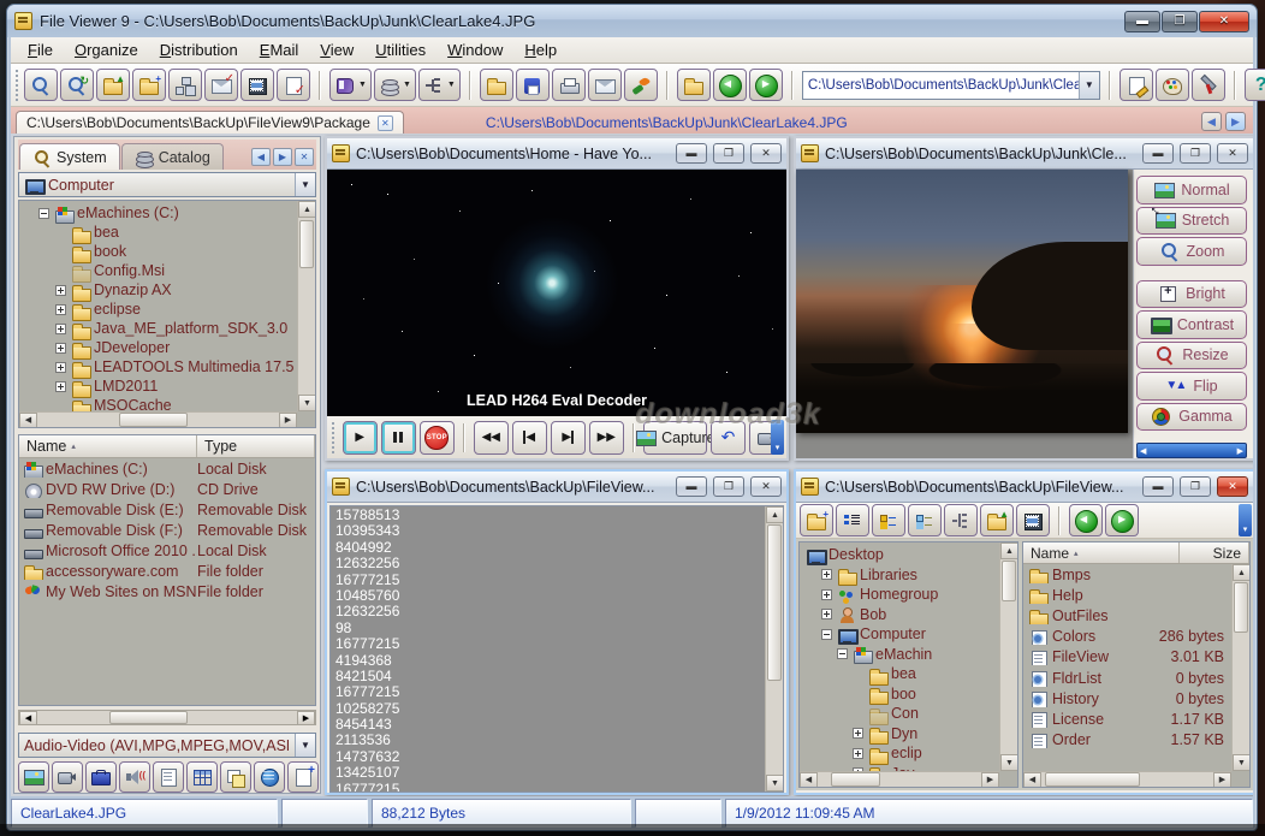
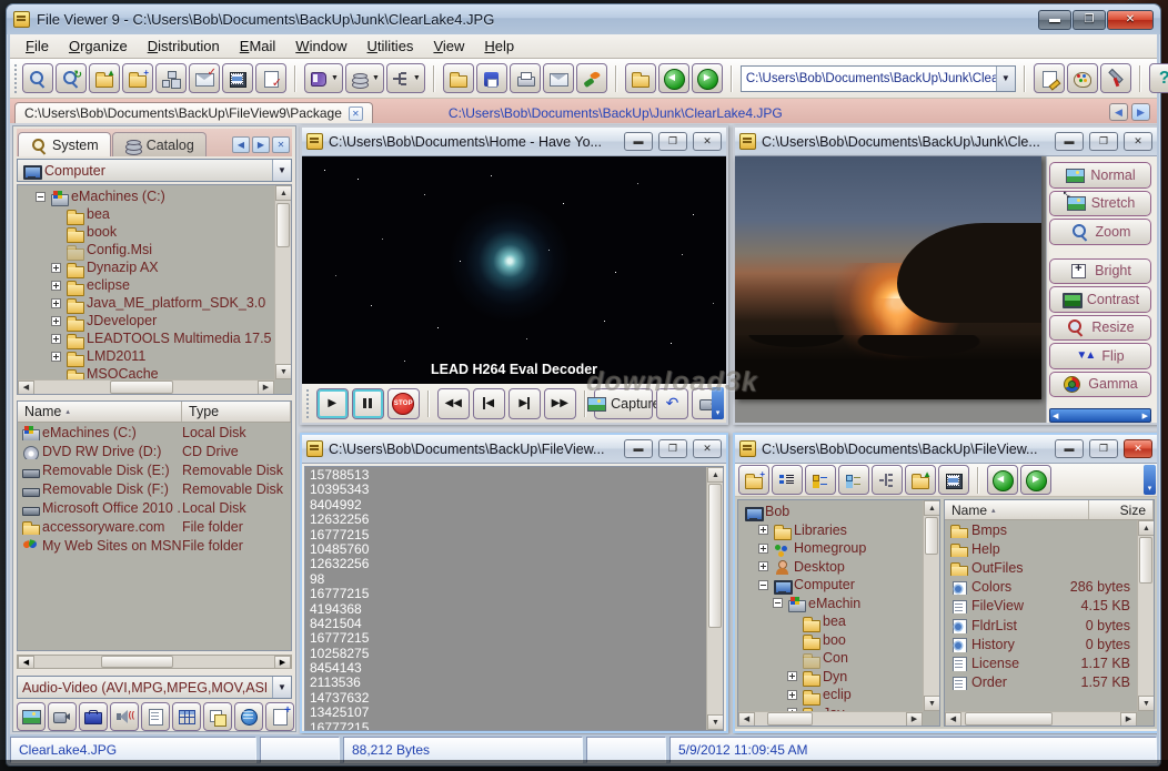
  download3k
  File Viewer 9 - C:\Users\Bob\Documents\BackUp\Junk\ClearLake4.JPG
  ▬
  ❐
  ✕
  File
  Organize
  Distribution
  EMail
- View
+ Window
  Utilities
- Window
+ View
  Help
  ↻
  ▲
  +
  ✓
  C:\Users\Bob\Documents\BackUp\Junk\Cle
  ▼
  ?
  C:\Users\Bob\Documents\BackUp\FileView9\Package
  ✕
  C:\Users\Bob\Documents\BackUp\Junk\ClearLake4.JPG
  ◀
  ▶
  System
  Catalog
  ◀
  ▶
  ✕
  Computer
  ▼
  eMachines (C:)
  bea
  book
  Config.Msi
  Dynazip AX
  eclipse
  Java_ME_platform_SDK_3.0
  JDeveloper
  LEADTOOLS Multimedia 17.5
  LMD2011
  MSOCache
  Name
  Type
  eMachines (C:)
  Local Disk
  DVD RW Drive (D:)
  CD Drive
  Removable Disk (E:)
  Removable Disk
  Removable Disk (F:)
  Removable Disk
  Microsoft Office 2010 .
  Local Disk
  accessoryware.com
  File folder
  My Web Sites on MSN
  File folder
  Audio-Video (AVI,MPG,MPEG,MOV,AS
  ▼
  ((
  C:\Users\Bob\Documents\Home - Have Yo...
  ▬
  ❐
  ✕
  LEAD H264 Eval Decoder
  ▶
  ◀◀
  ◀
  ▶
  ▶▶
  Captur
  ↶
  C:\Users\Bob\Documents\BackUp\Junk\Cle...
  ▬
  ❐
  ✕
  Normal
  Stretch
  Zoom
  Bright
  Contrast
  Resize
  Flip
  Gamma
  C:\Users\Bob\Documents\BackUp\FileView...
  ▬
  ❐
  ✕
  15788513
  10395343
  8404992
  12632256
  16777215
  10485760
  12632256
  98
  16777215
  4194368
  8421504
  16777215
  10258275
  8454143
  2113536
  14737632
  13425107
  16777215
  C:\Users\Bob\Documents\BackUp\FileView...
  ▬
  ❐
  ✕
  +
  ▲
- Desktop
+ Bob
  Libraries
  Homegroup
- Bob
+ Desktop
  Computer
  eMachin
  bea
  boo
  Con
  Dyn
  eclip
  Name
  Size
  Bmps
  Help
  OutFiles
  Colors
  286 bytes
  FileView
- 3.01 KB
+ 4.15 KB
  FldrList
  0 bytes
  History
  0 bytes
  License
  1.17 KB
  Order
  1.57 KB
  ClearLake4.JPG
  88,212 Bytes
- 1/9/2012 11:09:45 AM
+ 5/9/2012 11:09:45 AM
